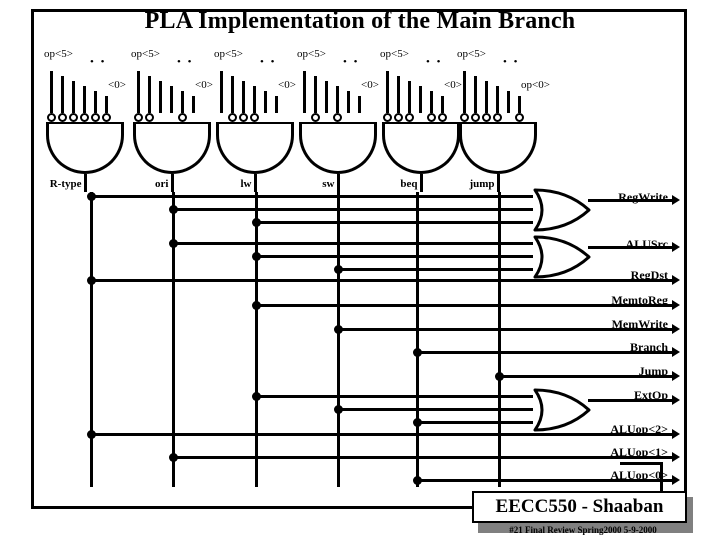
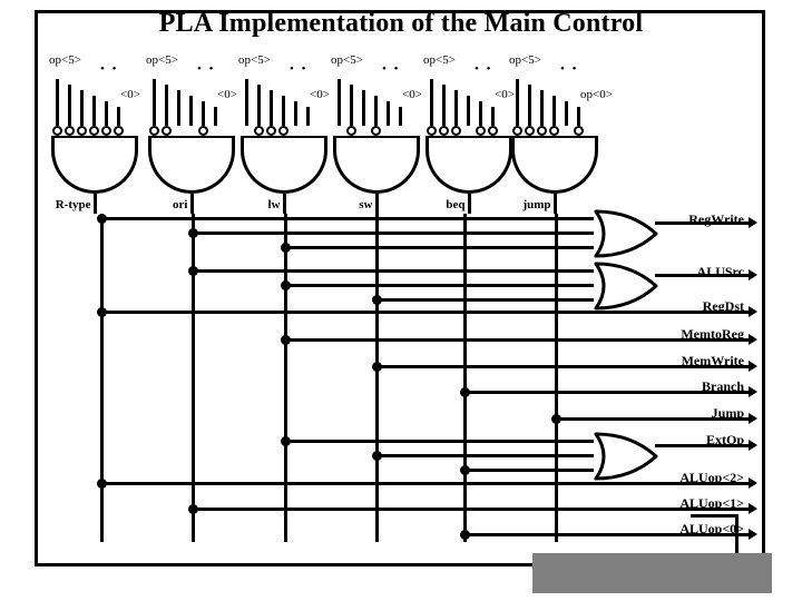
- PLA Implementation of the Main Branch
+ PLA Implementation of the Main Control
  op<5>
  • •
  <0>
  op<5>
  • •
  <0>
  op<5>
  • •
  <0>
  op<5>
  • •
  <0>
  op<5>
  • •
  <0>
  op<5>
  • •
  op<0>
  R-type
  ori
  lw
  sw
  beq
  jump
  RegWrite
  ALUSrc
  RegDst
  MemtoReg
  MemWrite
  Branch
  Jump
  ExtOp
  ALUop<2>
  ALUop<1>
  ALUop<0>
- EECC550 - Shaaban
- #21 Final Review Spring2000 5-9-2000
